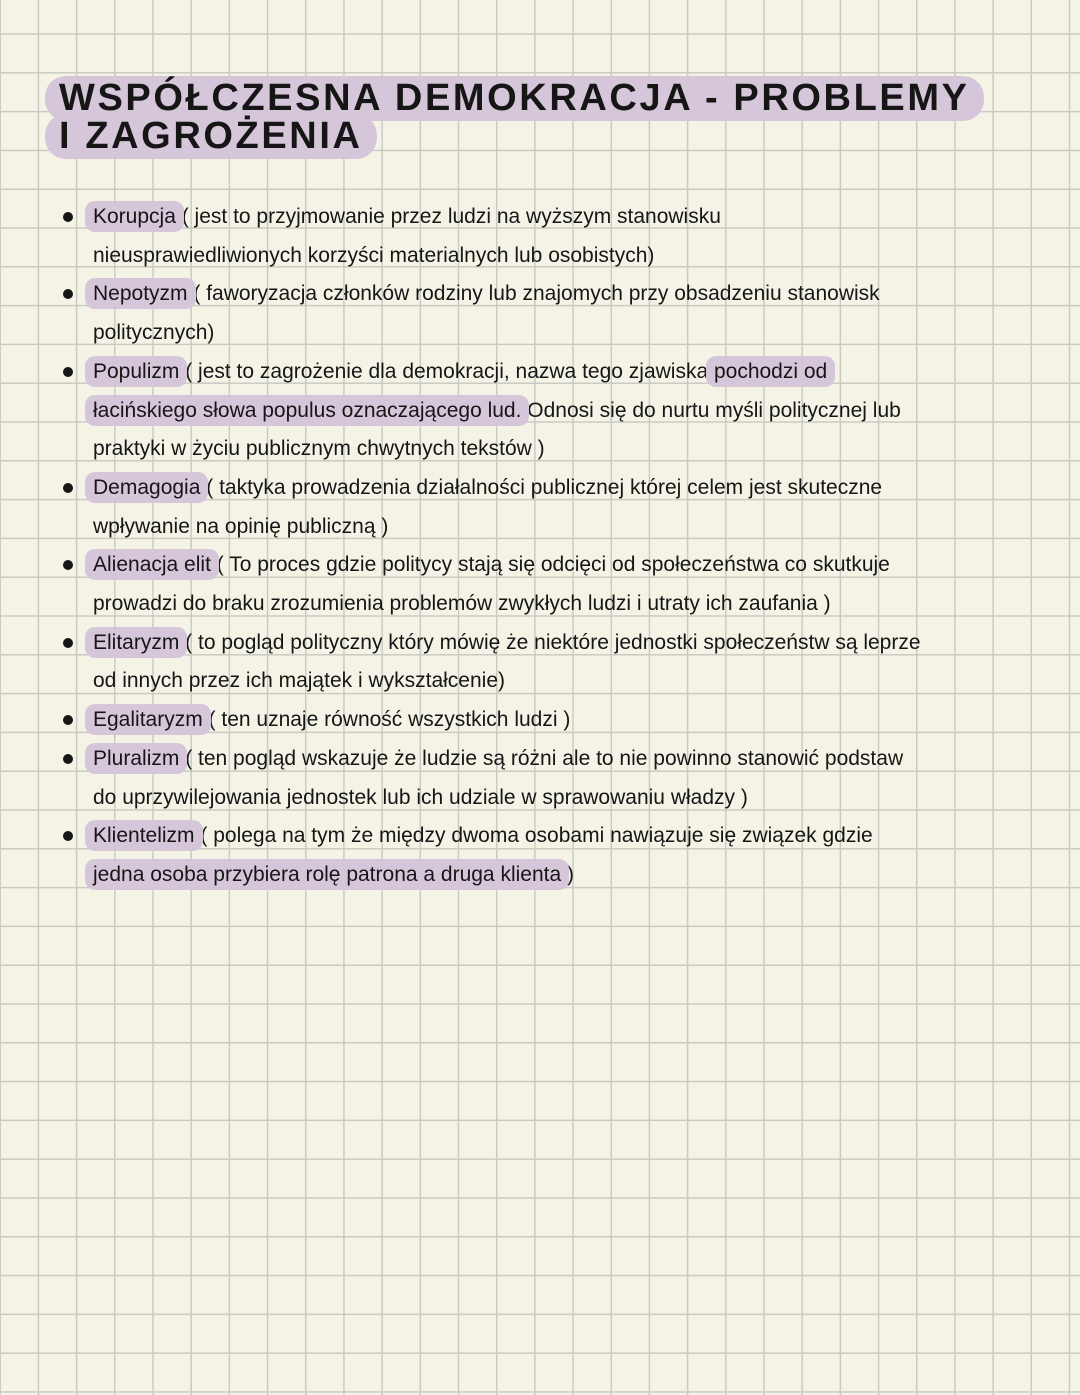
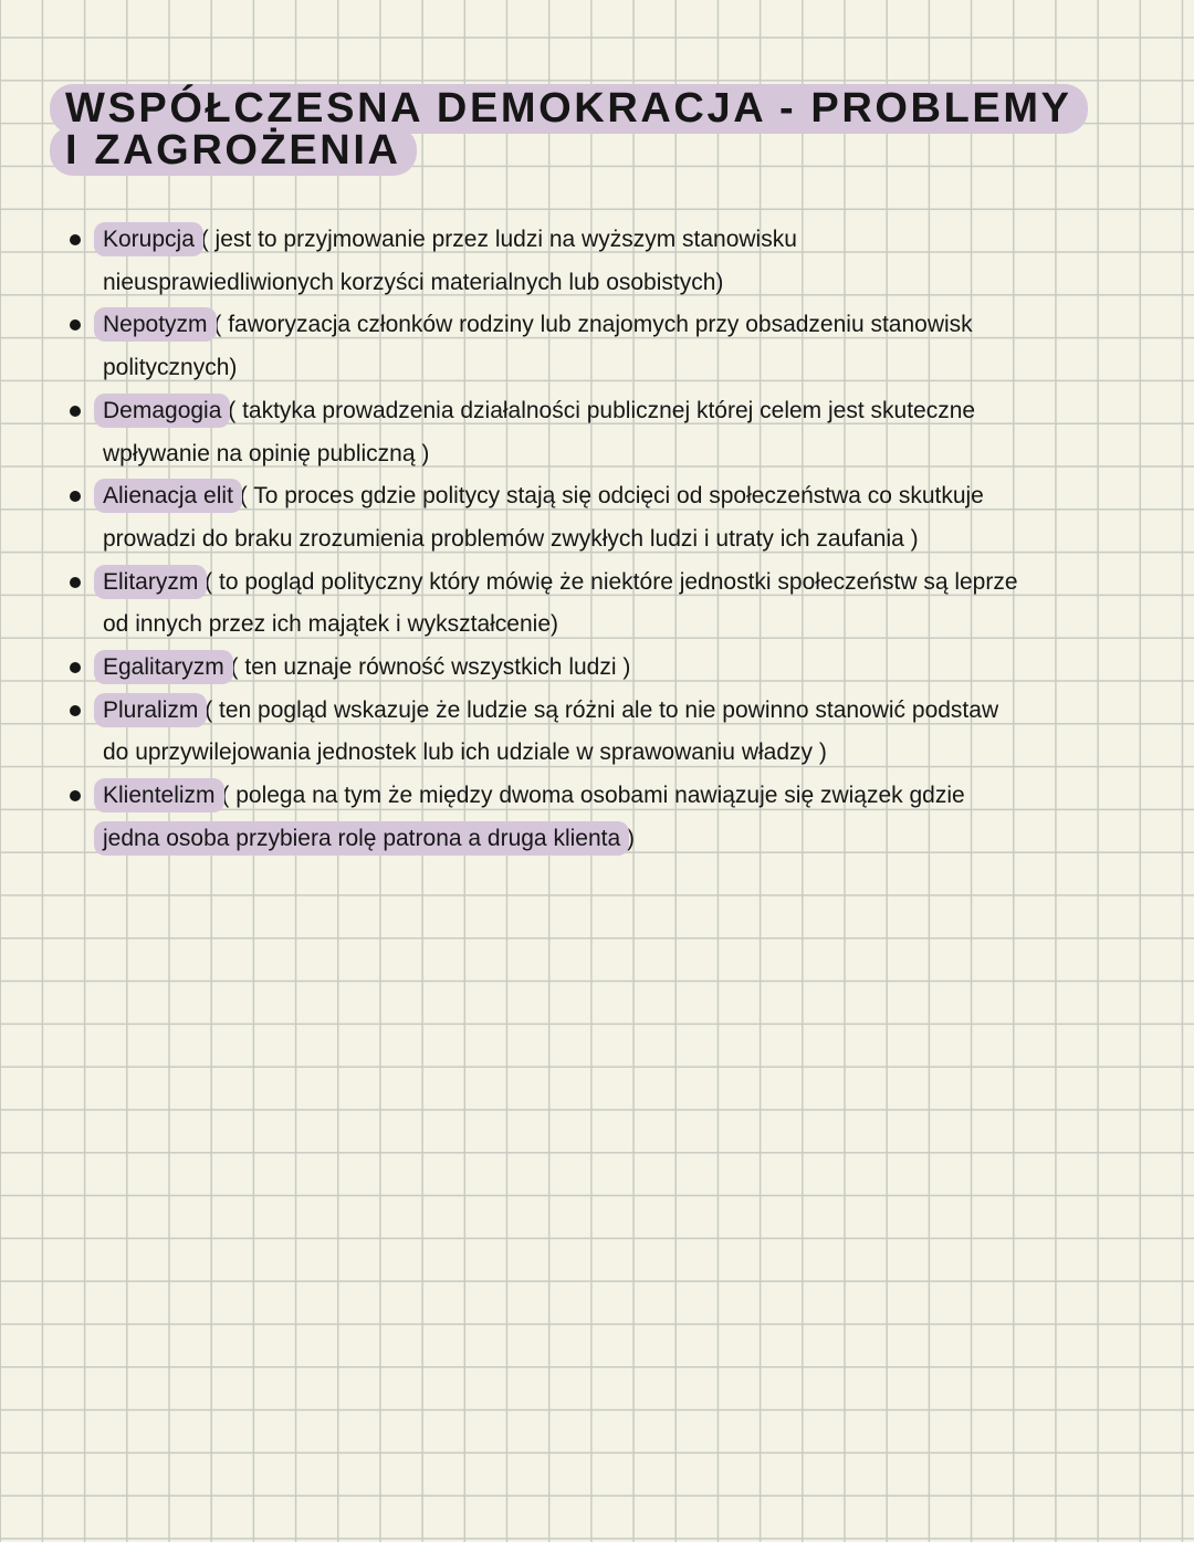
  WSPÓŁCZESNA DEMOKRACJA - PROBLEMY
  I ZAGROŻENIA
  Korupcja ( jest to przyjmowanie przez ludzi na wyższym stanowisku
  nieusprawiedliwionych korzyści materialnych lub osobistych)
  Nepotyzm ( faworyzacja członków rodziny lub znajomych przy obsadzeniu stanowisk
  politycznych)
- Populizm ( jest to zagrożenie dla demokracji, nazwa tego zjawiska pochodzi od
- łacińskiego słowa populus oznaczającego lud. Odnosi się do nurtu myśli politycznej lub
- praktyki w życiu publicznym chwytnych tekstów )
  Demagogia ( taktyka prowadzenia działalności publicznej której celem jest skuteczne
  wpływanie na opinię publiczną )
  Alienacja elit ( To proces gdzie politycy stają się odcięci od społeczeństwa co skutkuje
  prowadzi do braku zrozumienia problemów zwykłych ludzi i utraty ich zaufania )
  Elitaryzm ( to pogląd polityczny który mówię że niektóre jednostki społeczeństw są leprze
  od innych przez ich majątek i wykształcenie)
  Egalitaryzm ( ten uznaje równość wszystkich ludzi )
  Pluralizm ( ten pogląd wskazuje że ludzie są różni ale to nie powinno stanowić podstaw
  do uprzywilejowania jednostek lub ich udziale w sprawowaniu władzy )
  Klientelizm ( polega na tym że między dwoma osobami nawiązuje się związek gdzie
  jedna osoba przybiera rolę patrona a druga klienta )
